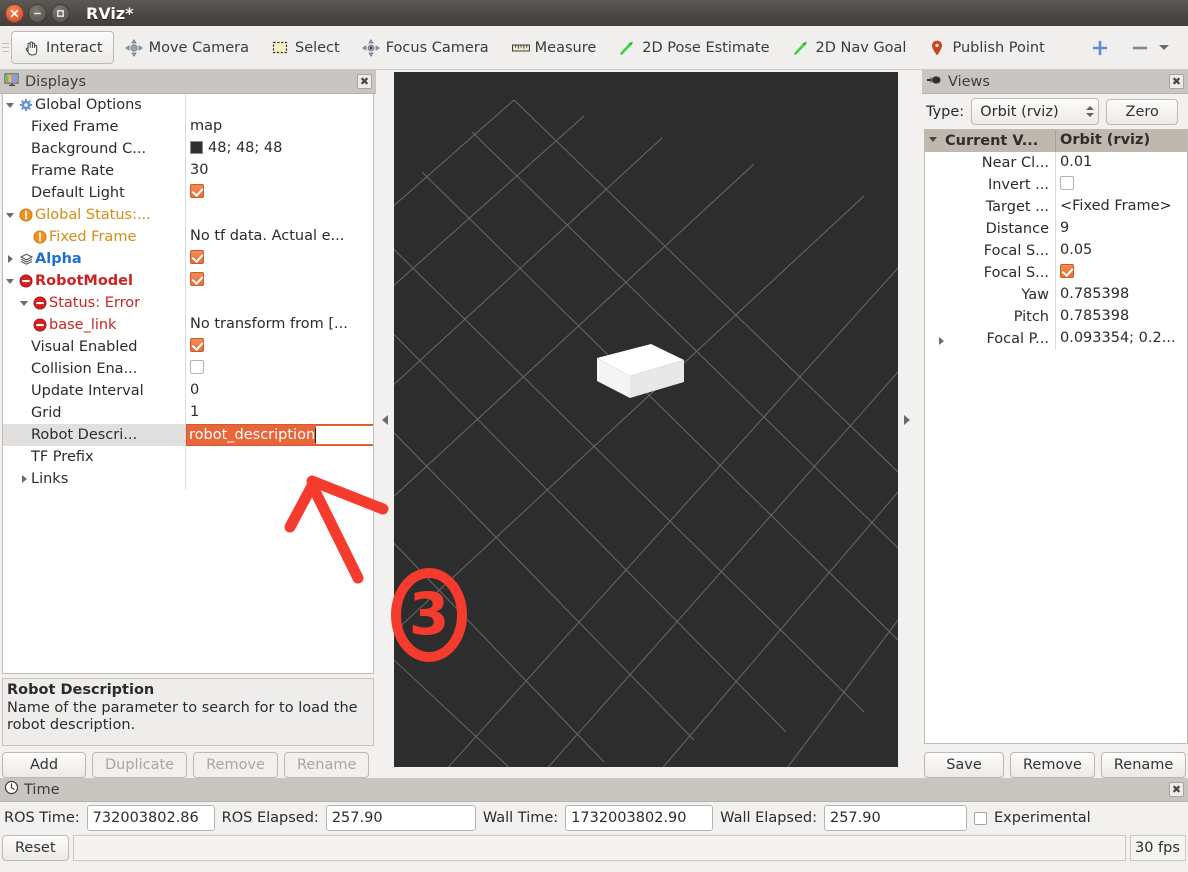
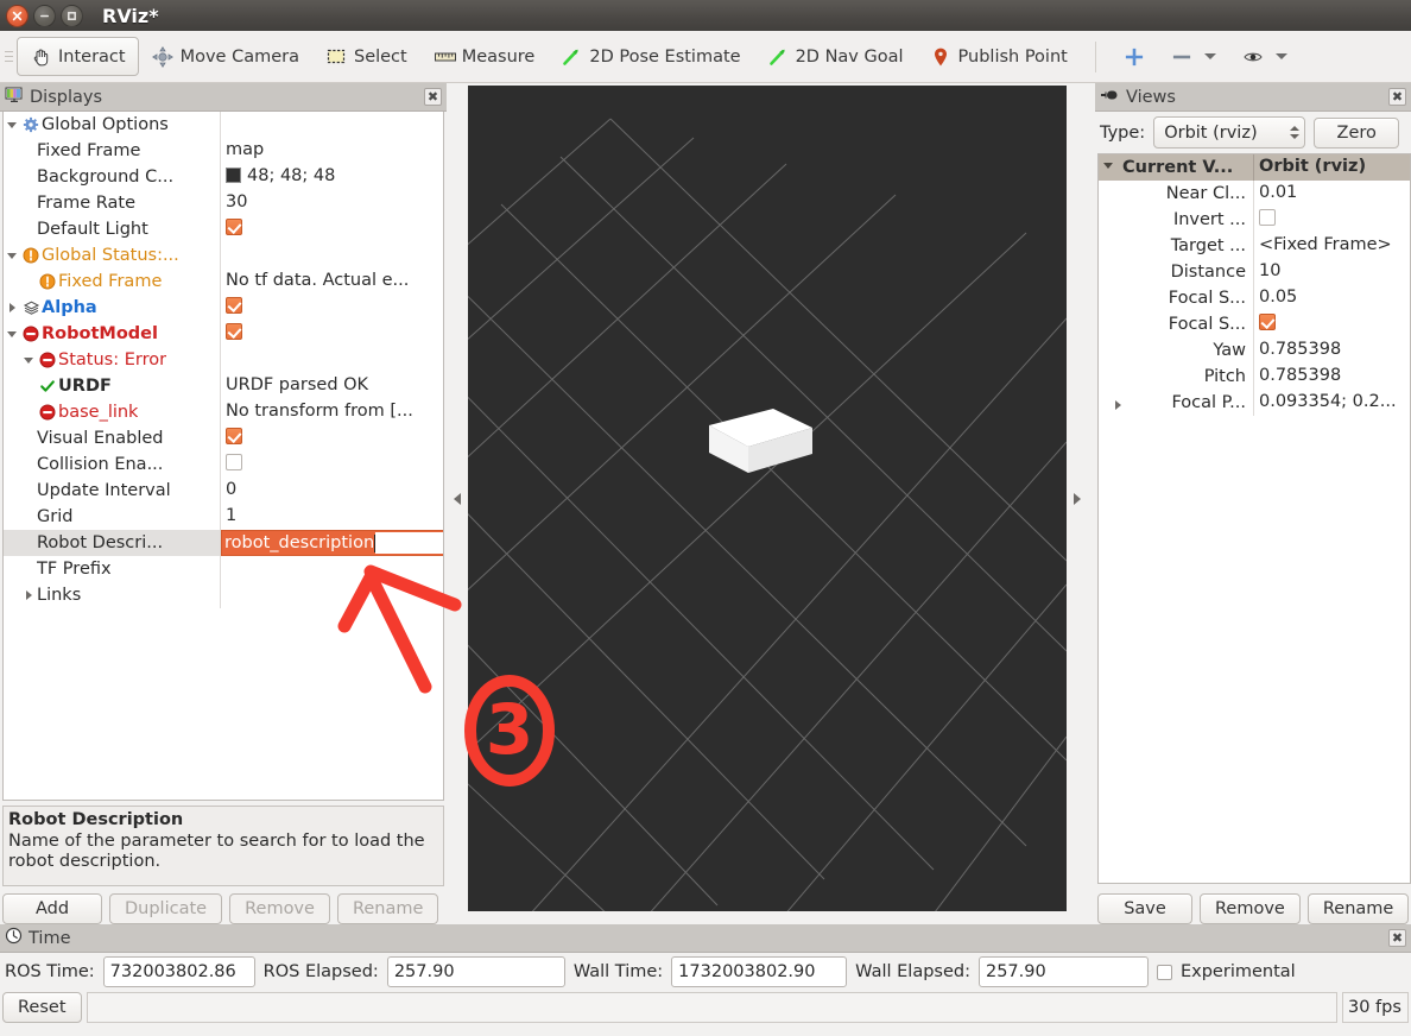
  RViz*
  Interact
  Move Camera
  Select
- Focus Camera
  Measure
  2D Pose Estimate
  2D Nav Goal
  Publish Point
  Displays
  ✖
  Global Options
  Fixed Frame
  map
  Background C...
  48; 48; 48
  Frame Rate
  30
  Default Light
  Global Status:...
  Fixed Frame
  No tf data. Actual e...
  Alpha
  RobotModel
  Status: Error
+ URDF
+ URDF parsed OK
  base_link
  No transform from [...
  Visual Enabled
  Collision Ena...
  Update Interval
  0
  Grid
  1
  Robot Descri...
  robot_description
  TF Prefix
  Links
  Robot Description
  Name of the parameter to search for to load the robot description.
  Add
  Duplicate
  Remove
  Rename
  Views
  ✖
  Type:
  Orbit (rviz)
  Zero
  Current V...
  Orbit (rviz)
  Near Cl...
  0.01
  Invert ...
  Target ...
  <Fixed Frame>
  Distance
- 9
+ 10
  Focal S...
  0.05
  Focal S...
  Yaw
  0.785398
  Pitch
  0.785398
  Focal P...
  0.093354; 0.2...
  Save
  Remove
  Rename
  Time
  ✖
  ROS Time:
  732003802.86
  ROS Elapsed:
  257.90
  Wall Time:
  1732003802.90
  Wall Elapsed:
  257.90
  Experimental
  Reset
  30 fps
  3
